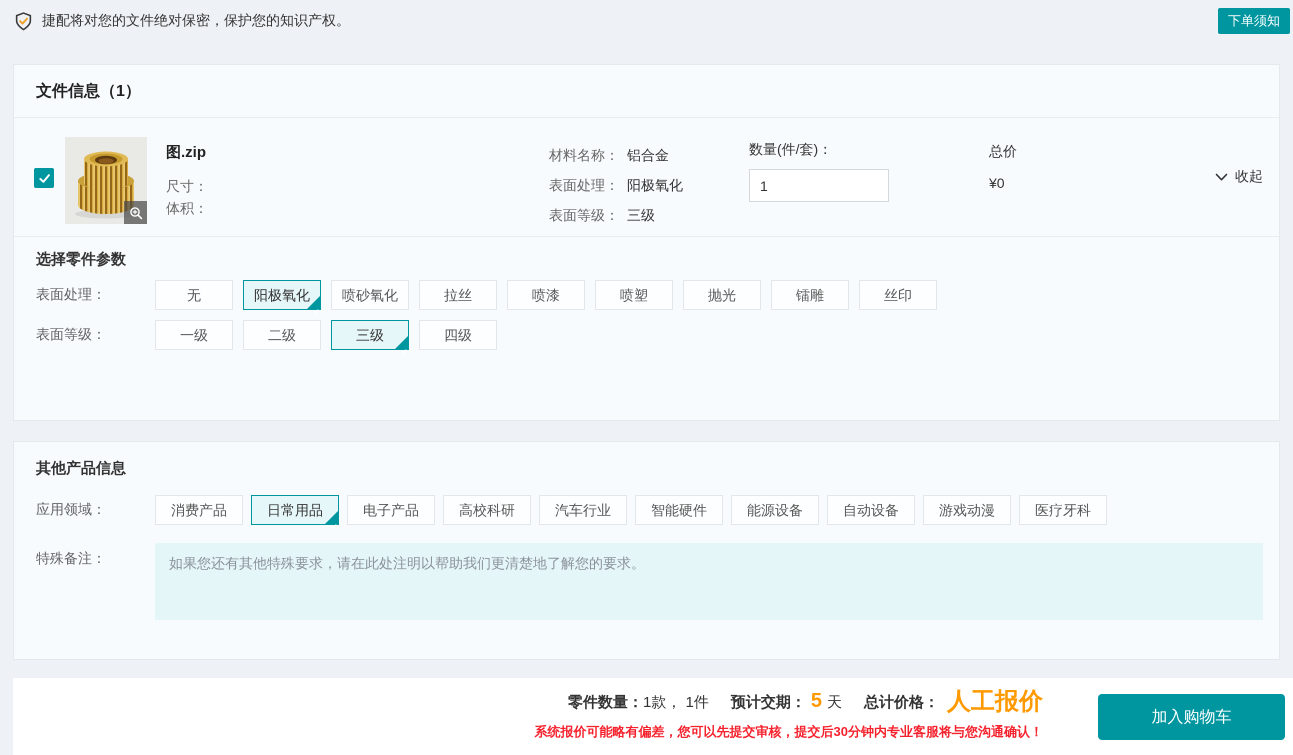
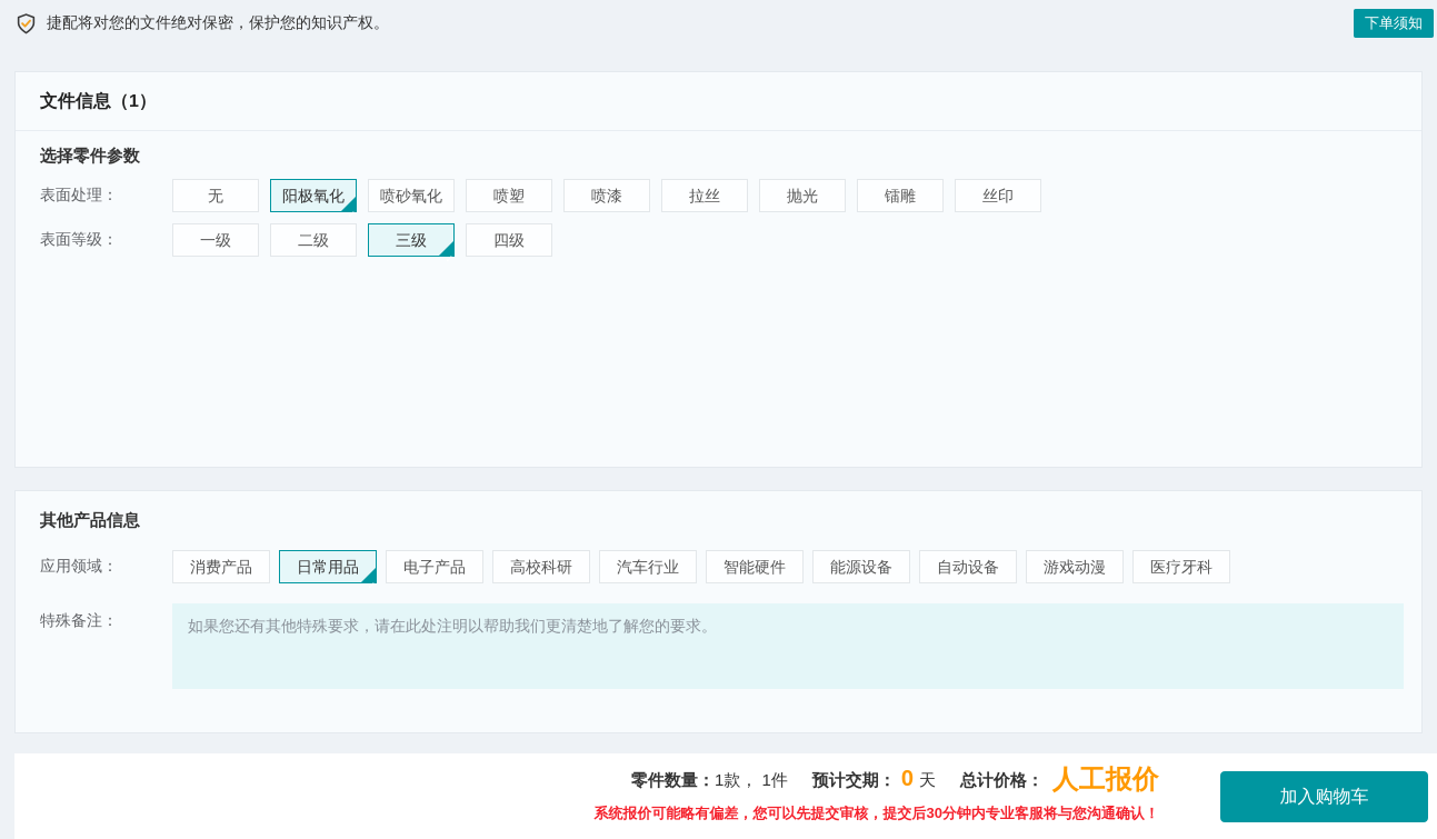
  捷配将对您的文件绝对保密，保护您的知识产权。
  下单须知
  文件信息（1）
- 图.zip
- 尺寸：
- 体积：
- 材料名称： 铝合金
- 表面处理： 阳极氧化
- 表面等级： 三级
- 数量(件/套)：
- 1
- 总价
- ¥0
- 收起
  选择零件参数
  表面处理：
  无
  阳极氧化
  喷砂氧化
- 拉丝
+ 喷塑
  喷漆
- 喷塑
+ 拉丝
  抛光
  镭雕
  丝印
  表面等级：
  一级
  二级
  三级
  四级
  其他产品信息
  应用领域：
  消费产品
  日常用品
  电子产品
  高校科研
  汽车行业
  智能硬件
  能源设备
  自动设备
  游戏动漫
  医疗牙科
  特殊备注：
  如果您还有其他特殊要求，请在此处注明以帮助我们更清楚地了解您的要求。
- 零件数量：1款， 1件 预计交期： 5 天 总计价格： 人工报价
+ 零件数量：1款， 1件 预计交期： 0 天 总计价格： 人工报价
  系统报价可能略有偏差，您可以先提交审核，提交后30分钟内专业客服将与您沟通确认！
  加入购物车
